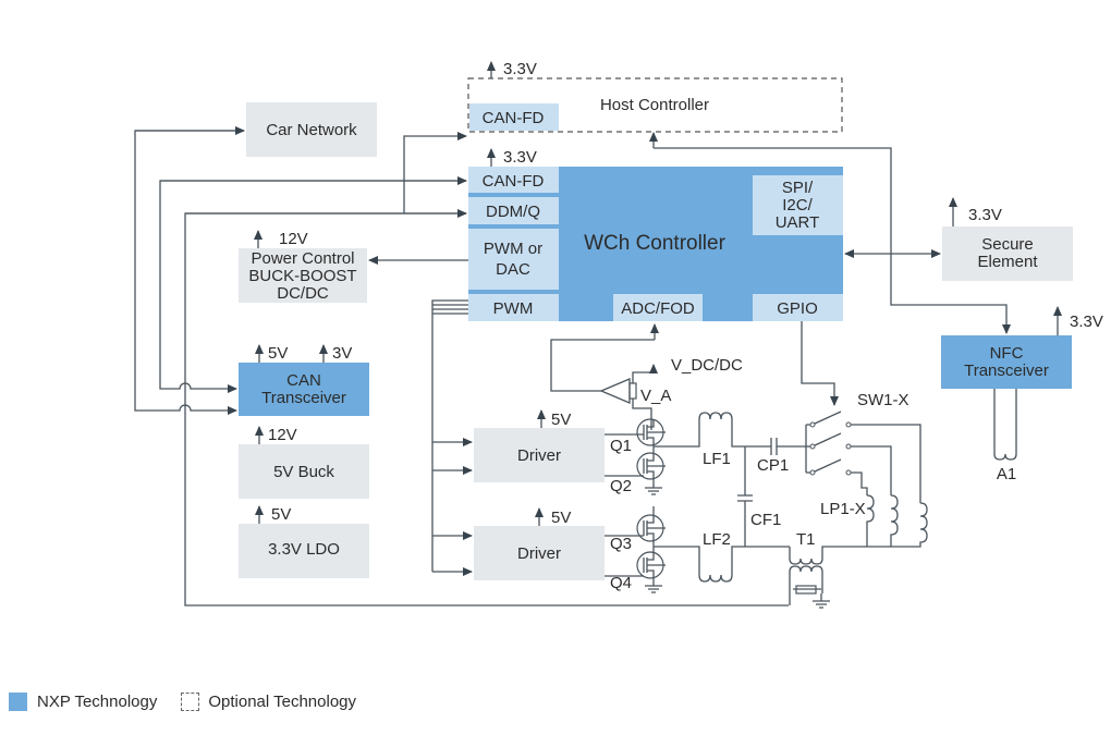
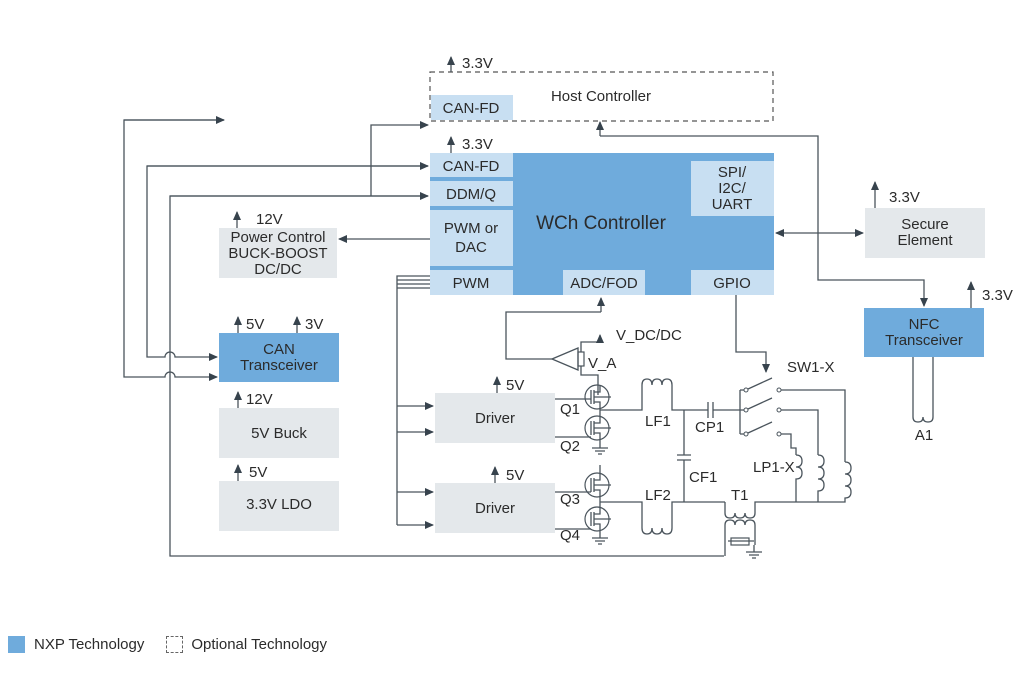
  CAN-FD
  Host Controller
  3.3V
- Car Network
  CAN-FD
  DDM/Q
  PWM or
  DAC
  PWM
  ADC/FOD
  GPIO
  SPI/
  I2C/
  UART
  WCh Controller
  3.3V
  Power Control
  BUCK-BOOST
  DC/DC
  12V
  CAN
  Transceiver
  5V
  3V
  5V Buck
  12V
  3.3V LDO
  5V
  Secure
  Element
  3.3V
  NFC
  Transceiver
  3.3V
  A1
  Driver
  5V
  Driver
  5V
  Q1
  Q2
  Q3
  Q4
  LF1
  LF2
  CP1
  CF1
  T1
  SW1-X
  LP1-X
  V_DC/DC
  V_A
  NXP Technology
  Optional Technology
